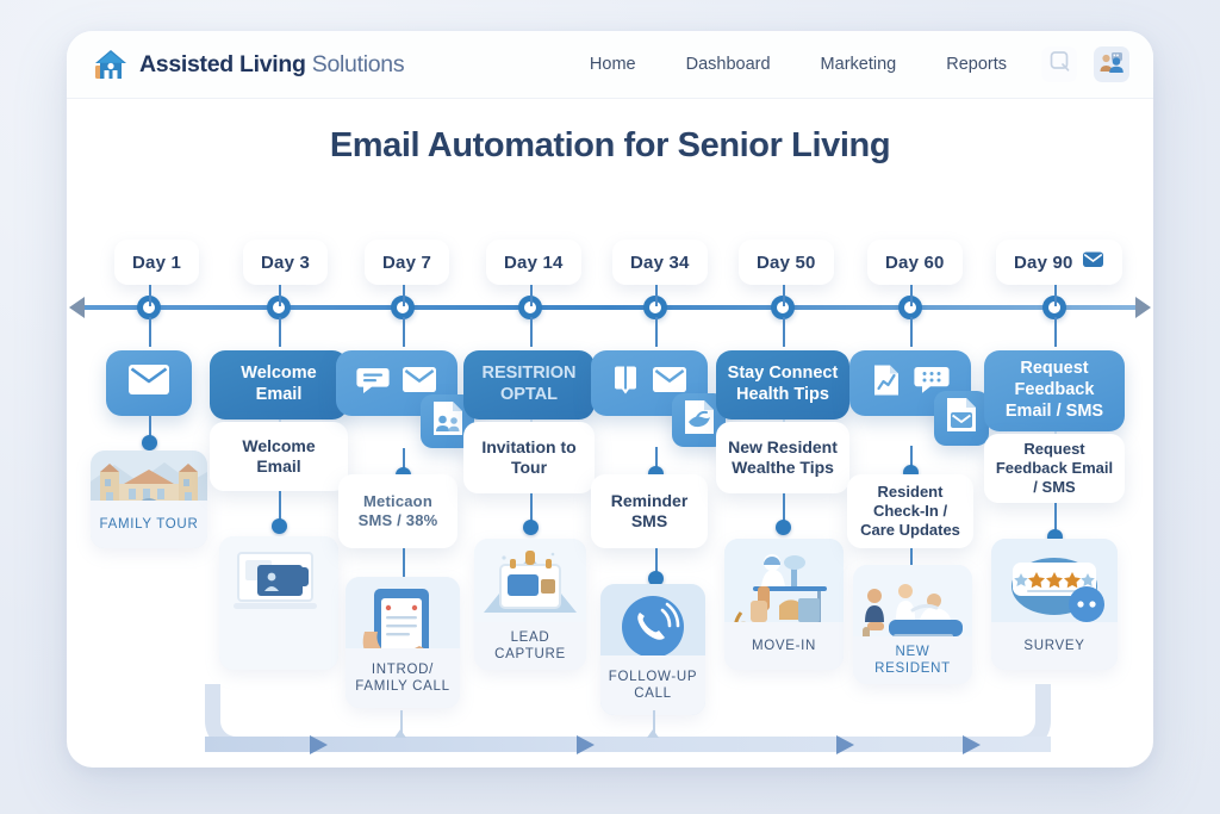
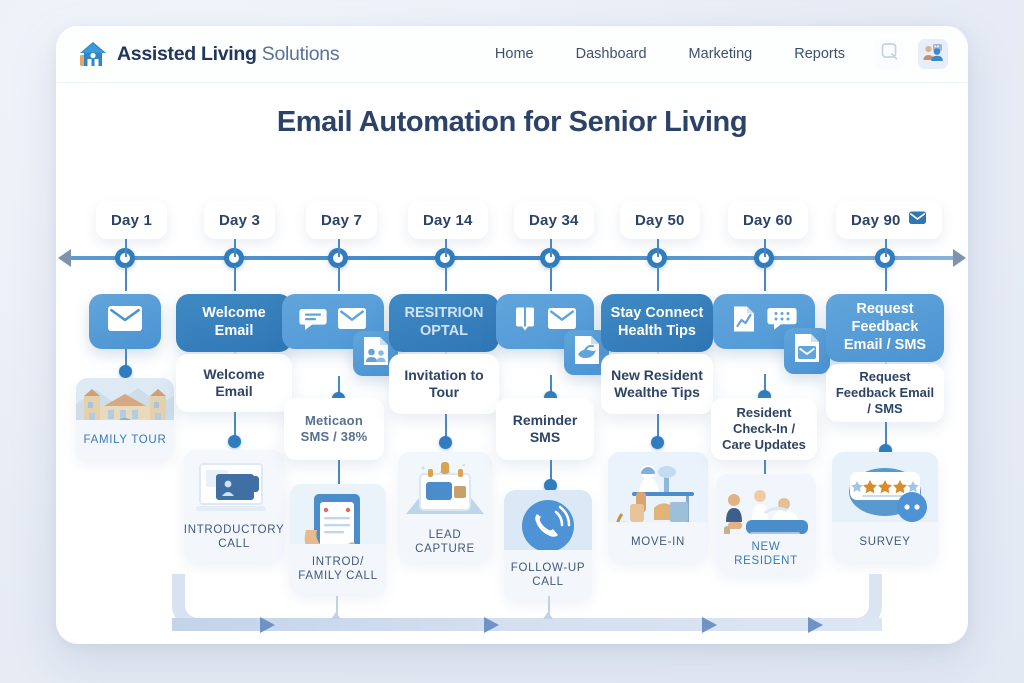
  Assisted Living Solutions
  Home
  Dashboard
  Marketing
  Reports
  Email Automation for Senior Living
  Day 1
  Day 3
  Day 7
  Day 14
  Day 34
  Day 50
  Day 60
  Day 90
  FAMILY TOUR
  Welcome Email
  Welcome Email
+ INTRODUCTORY CALL
  Meticaon SMS / 38%
  INTROD/ FAMILY CALL
  RESITRION OPTAL
  Invitation to Tour
  LEAD CAPTURE
  Reminder SMS
  FOLLOW-UP CALL
  Stay Connect Health Tips
  New Resident Wealthe Tips
  MOVE-IN
  Resident Check-In / Care Updates
  NEW RESIDENT
  Request Feedback Email / SMS
  Request Feedback Email / SMS
  SURVEY
